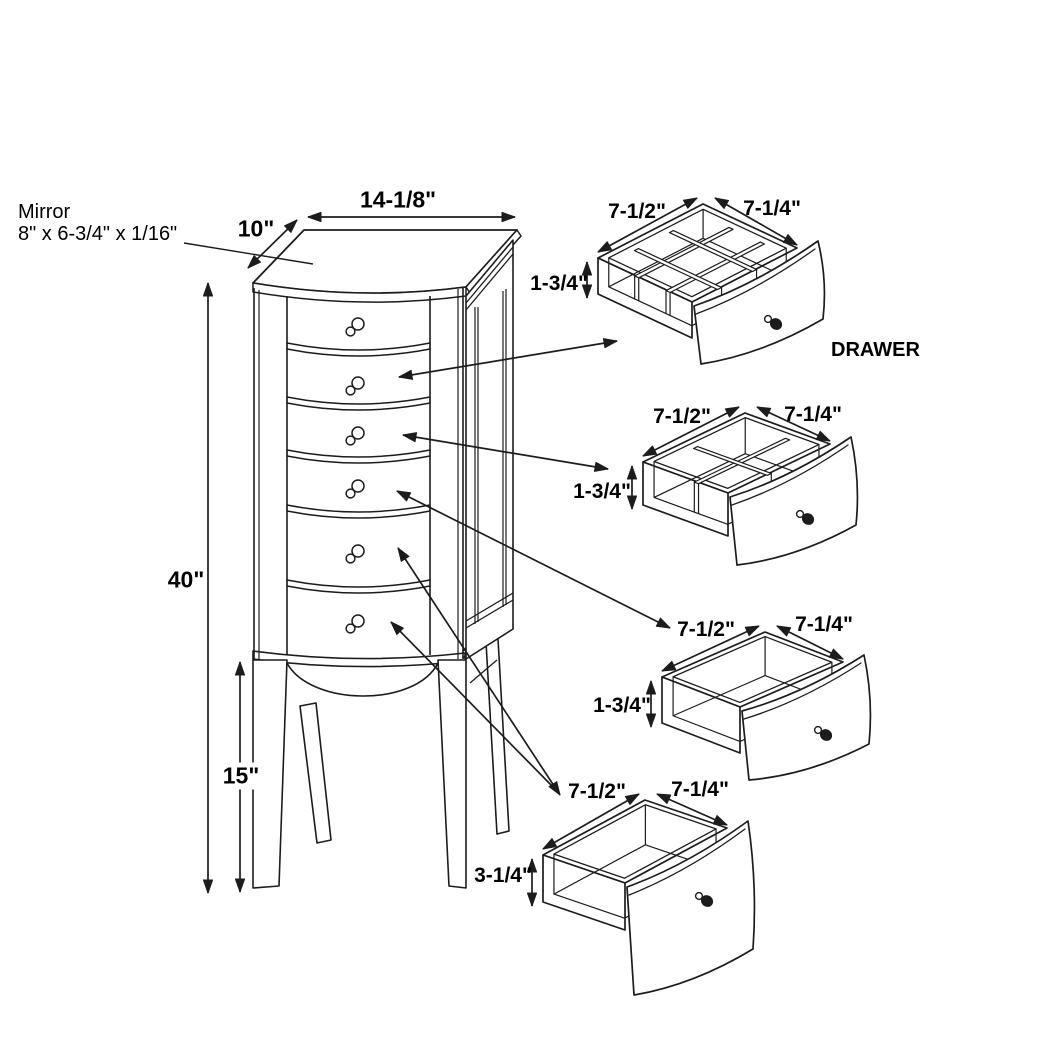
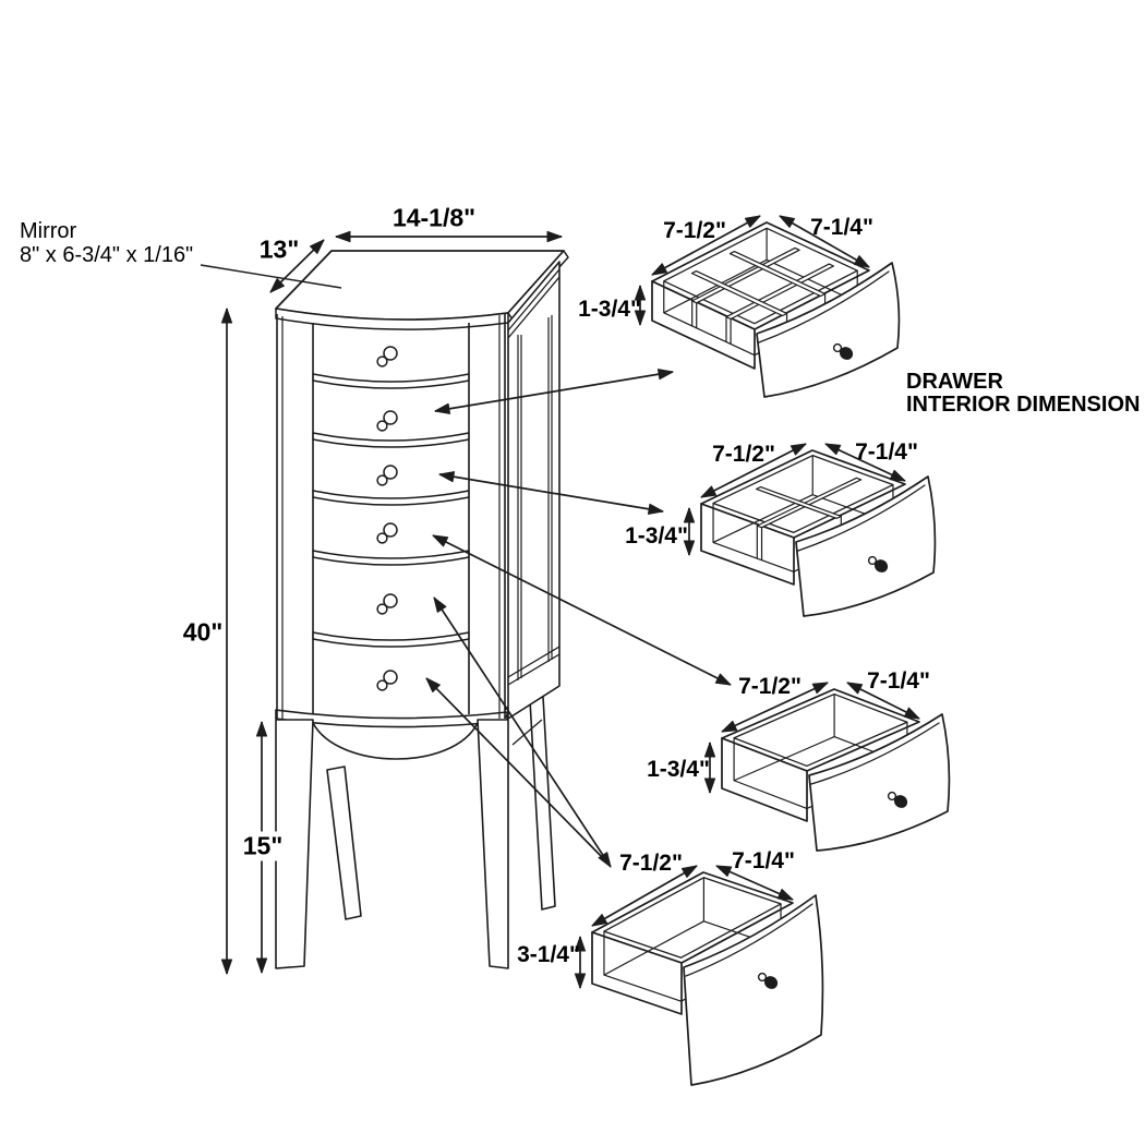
  Mirror
  8" x 6-3/4" x 1/16"
- 10"
+ 13"
  14-1/8"
  40"
  15"
  7-1/2"
  7-1/4"
  1-3/4"
  7-1/2"
  7-1/4"
  1-3/4"
  7-1/2"
  7-1/4"
  1-3/4"
  7-1/2"
  7-1/4"
  3-1/4"
  DRAWER
+ INTERIOR DIMENSION
